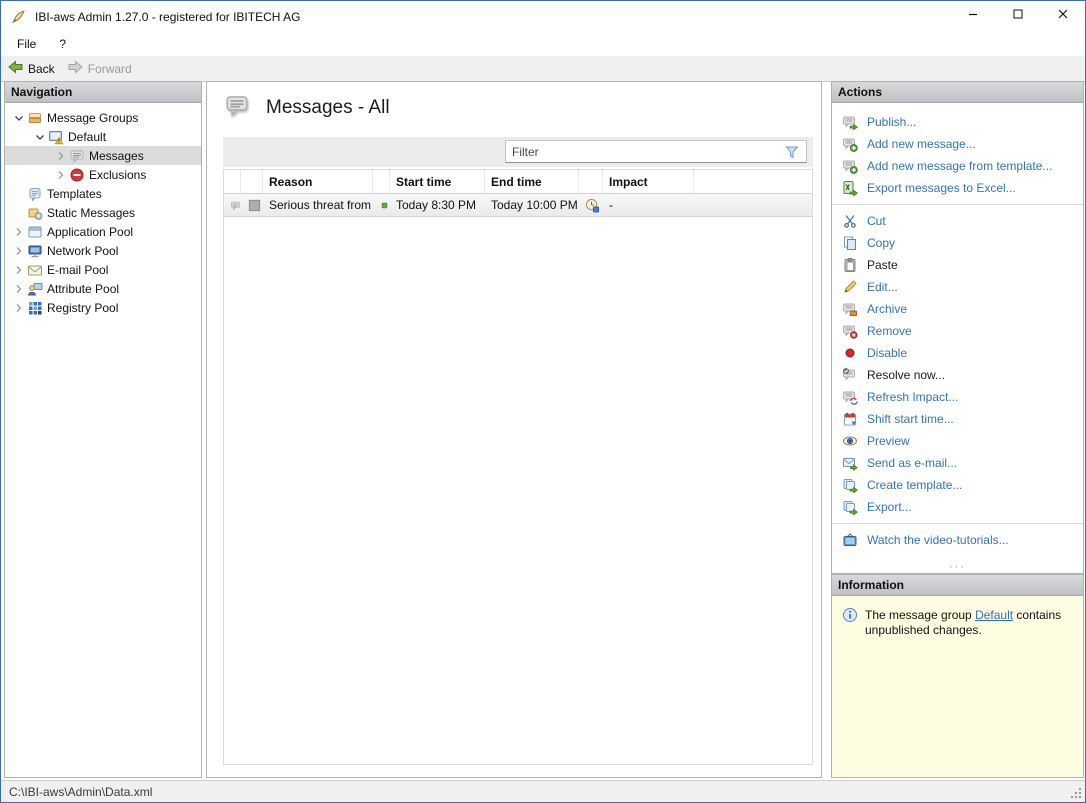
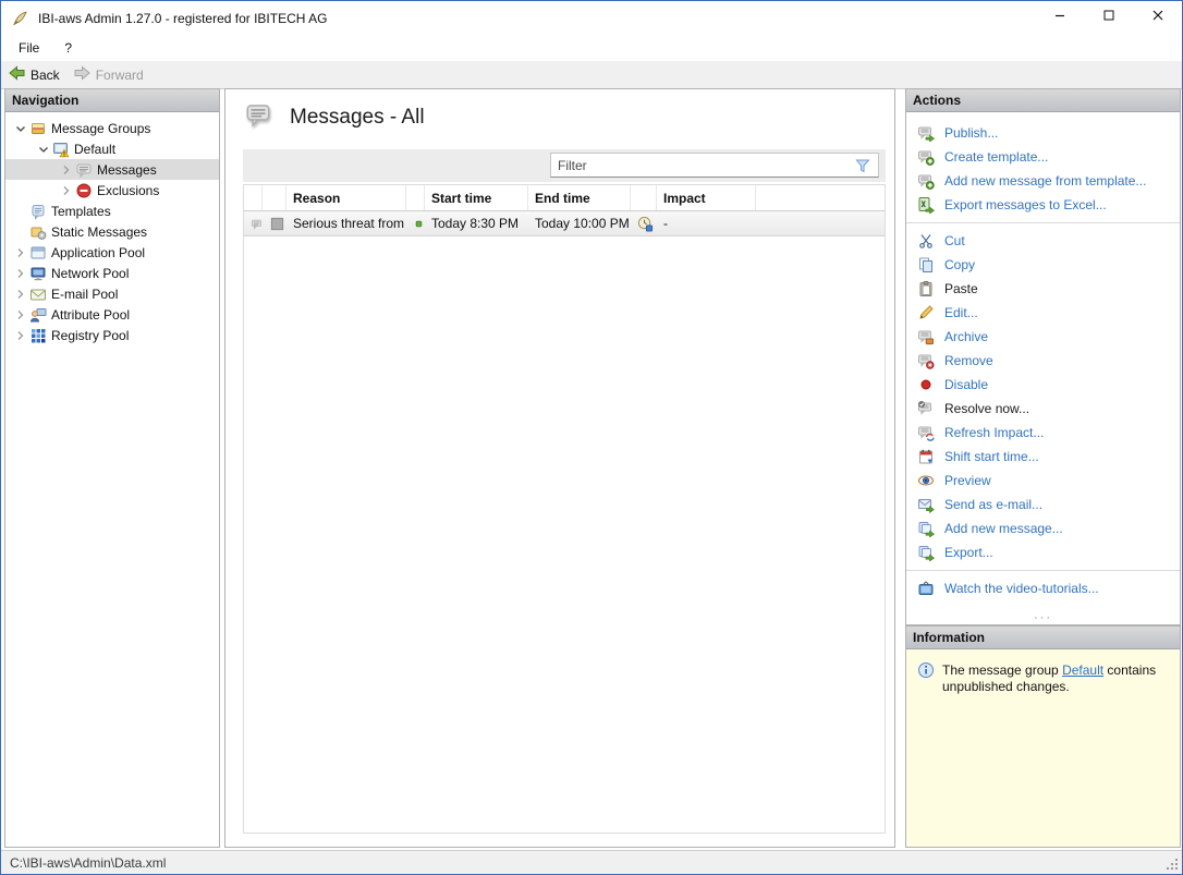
  IBI-aws Admin 1.27.0 - registered for IBITECH AG
  File
  ?
  Back
  Forward
  Navigation
  Message Groups
  Default
  Messages
  Exclusions
  Templates
  Static Messages
  Application Pool
  Network Pool
  E-mail Pool
  Attribute Pool
  Registry Pool
  Messages - All
  Filter
  Reason
  Start time
  End time
  Impact
  Serious threat from
  Today 8:30 PM
  Today 10:00 PM
  -
  Actions
  Publish...
- Add new message...
+ Create template...
  Add new message from template...
  Export messages to Excel...
  Cut
  Copy
  Paste
  Edit...
  Archive
  Remove
  Disable
  Resolve now...
  Refresh Impact...
  Shift start time...
  Preview
  Send as e-mail...
- Create template...
+ Add new message...
  Export...
  Watch the video-tutorials...
  ···
  Information
  The message group Default contains unpublished changes.
  C:\IBI-aws\Admin\Data.xml
